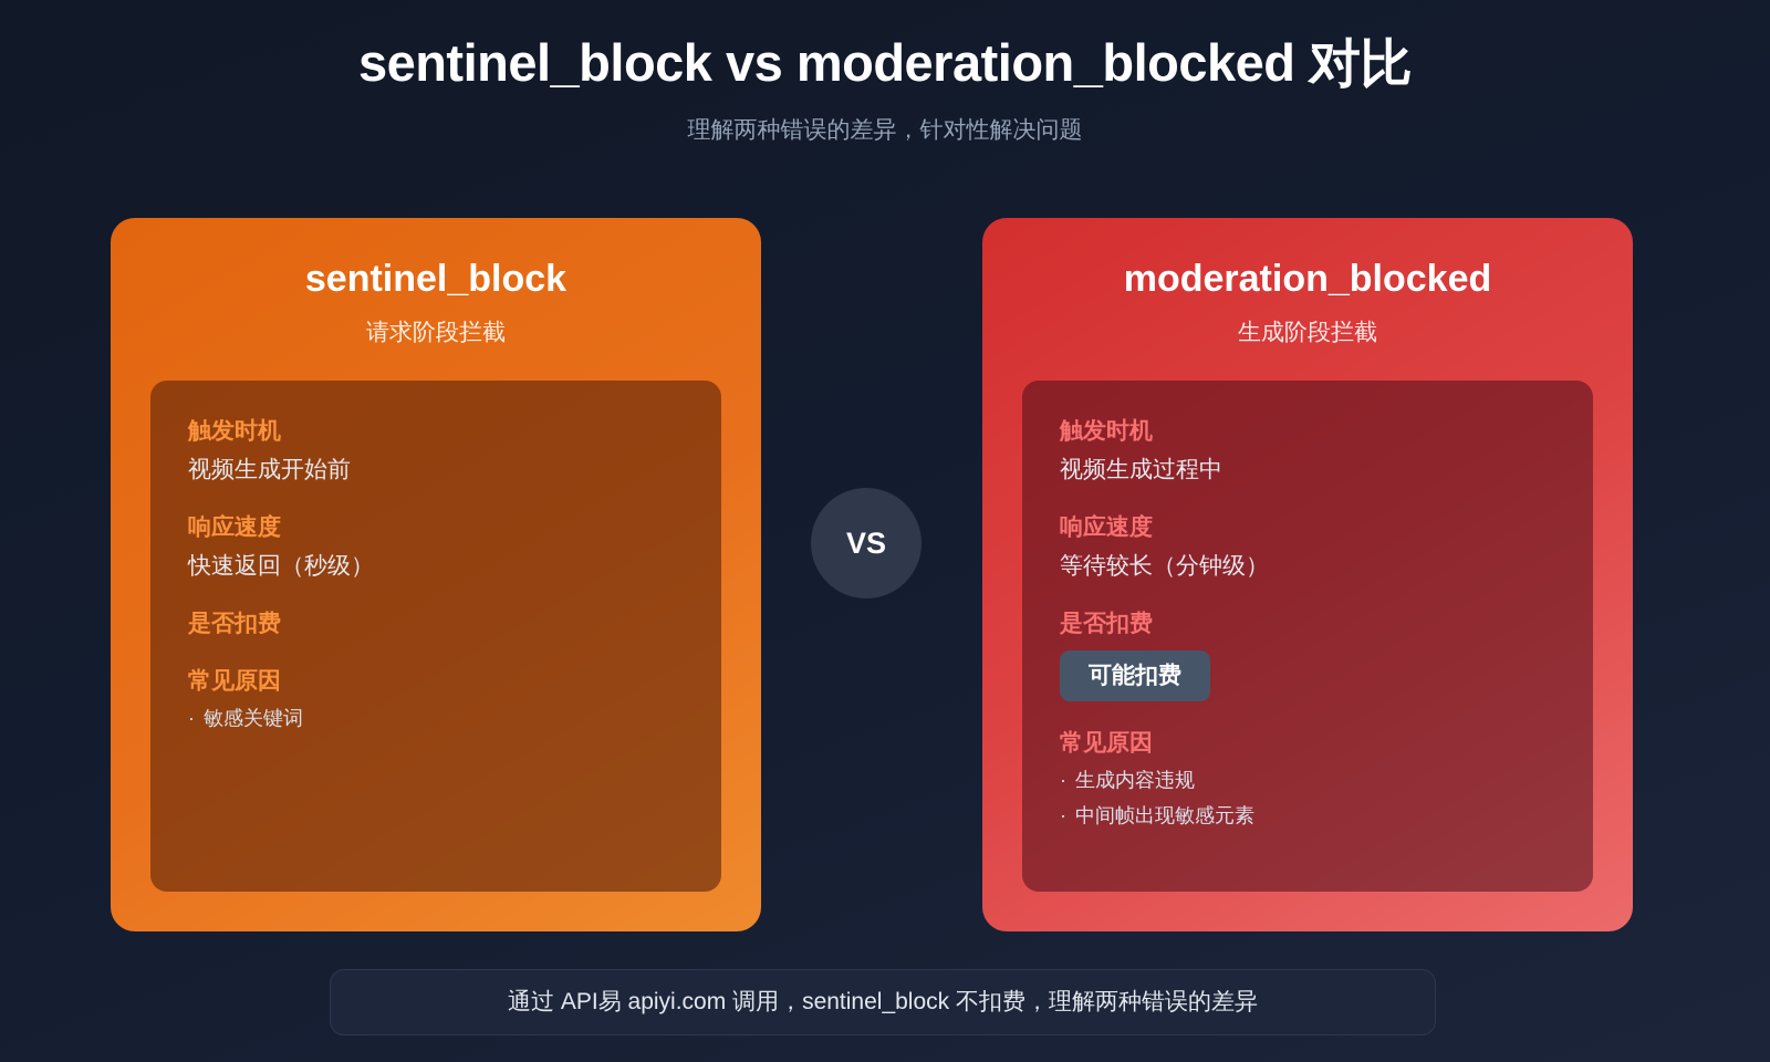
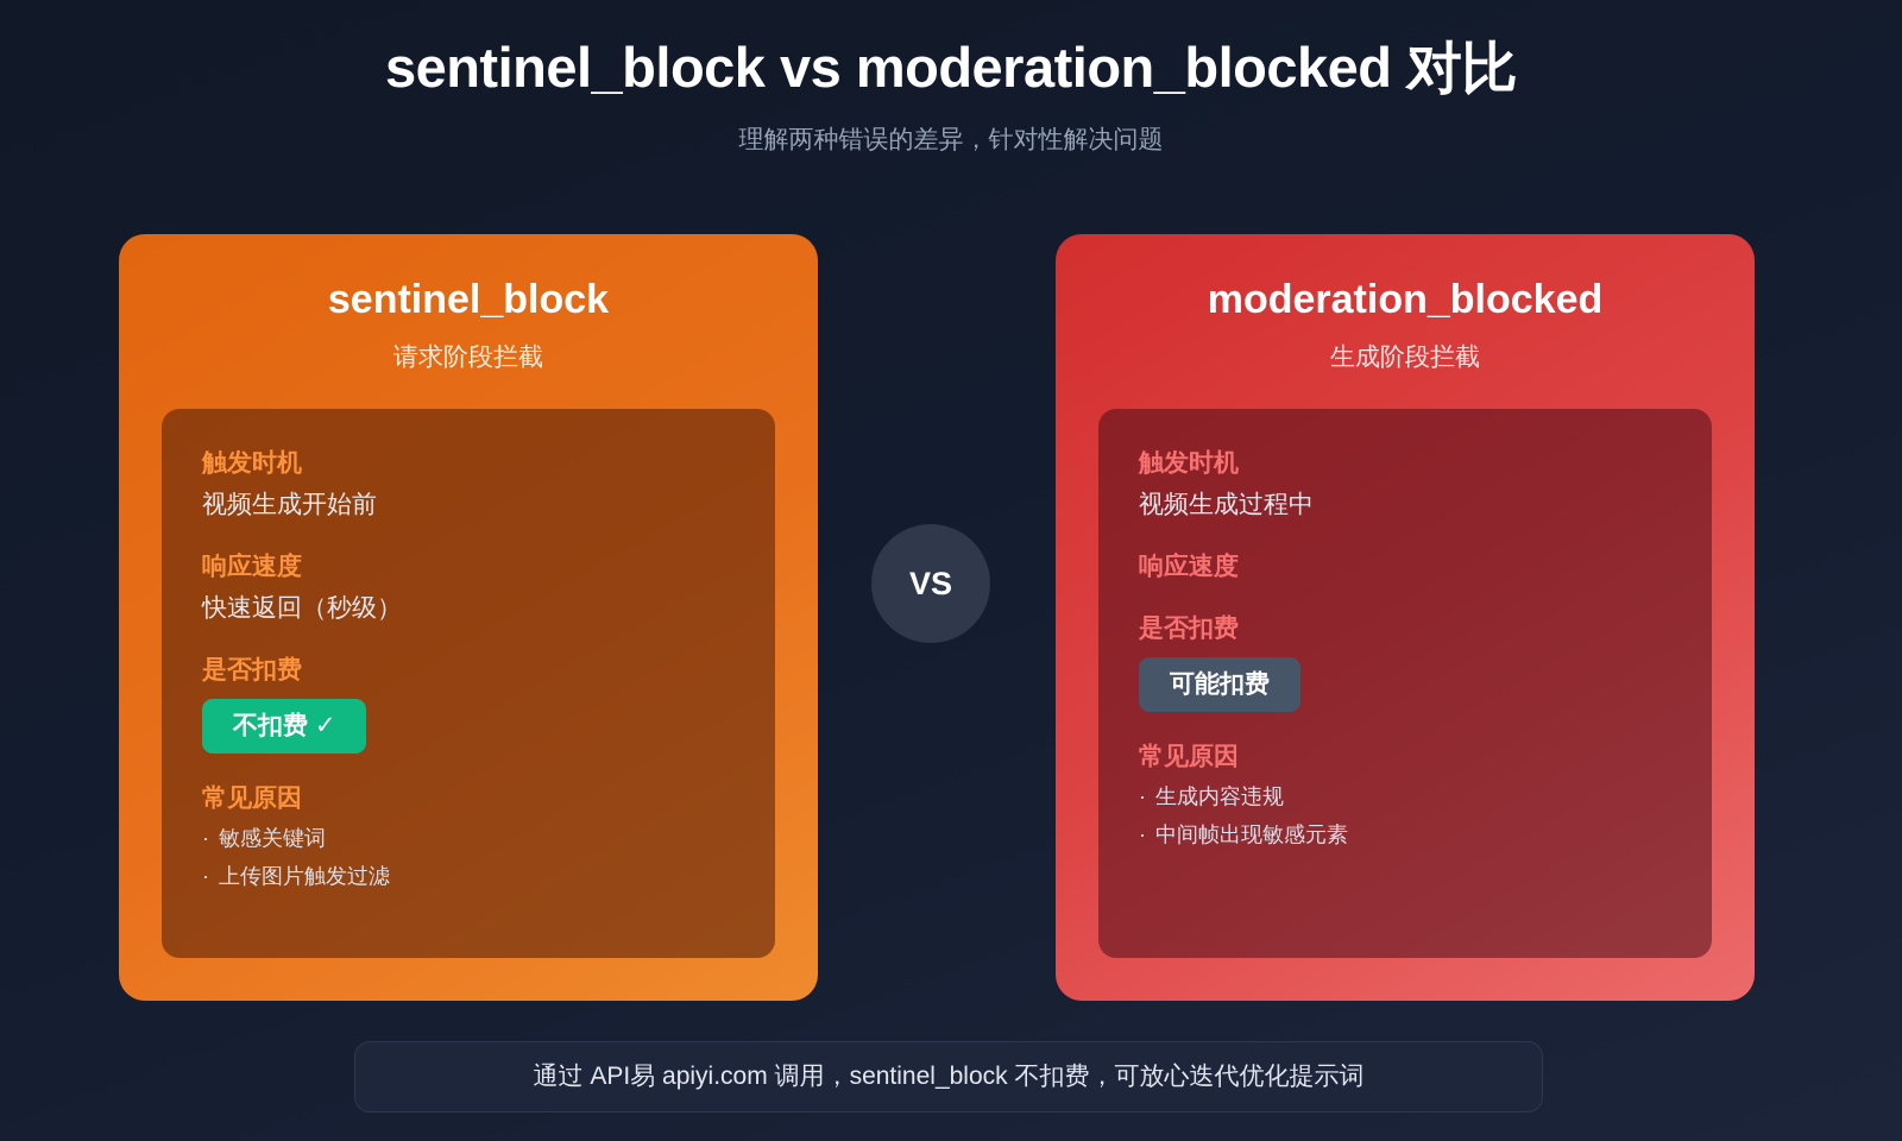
  sentinel_block vs moderation_blocked 对比
  理解两种错误的差异，针对性解决问题
  sentinel_block
  请求阶段拦截
  触发时机
  视频生成开始前
  响应速度
  快速返回（秒级）
  是否扣费
+ 不扣费 ✓
  常见原因
  · 敏感关键词
+ · 上传图片触发过滤
  moderation_blocked
  生成阶段拦截
  触发时机
  视频生成过程中
  响应速度
- 等待较长（分钟级）
  是否扣费
  可能扣费
  常见原因
  · 生成内容违规
  · 中间帧出现敏感元素
  VS
- 通过 API易 apiyi.com 调用，sentinel_block 不扣费，理解两种错误的差异
+ 通过 API易 apiyi.com 调用，sentinel_block 不扣费，可放心迭代优化提示词
